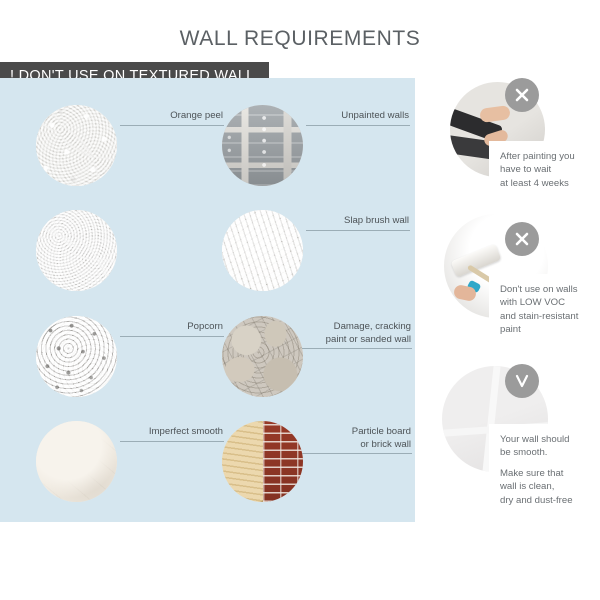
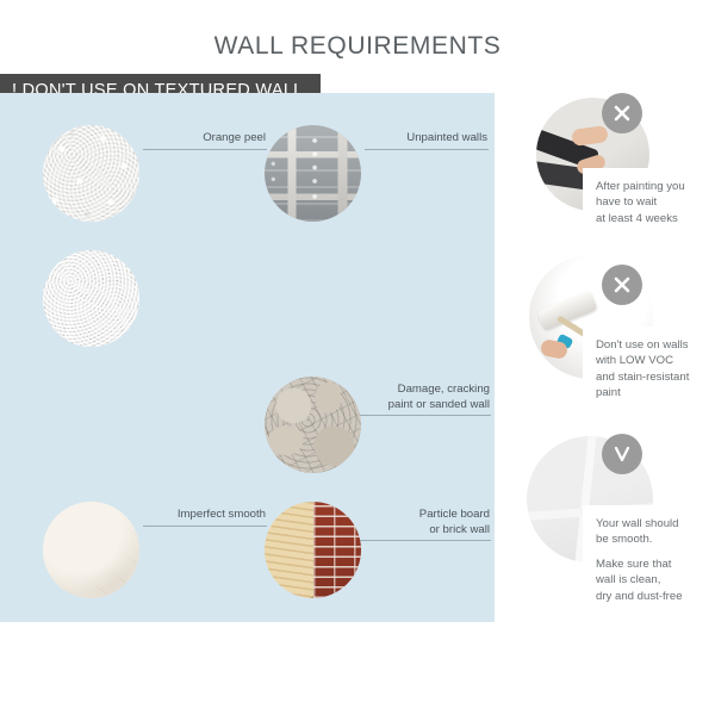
  WALL REQUIREMENTS
  ! DON'T USE ON TEXTURED WALL
  Orange pee
  Unpainted walls
- Slap brush wall
- Popcorn
  Damage, cracking
  paint or sanded wall
  Imperfect smooth
  Particle board
  or brick wall
  After painting you
  have to wait
  at least 4 weeks
  Don't use on walls
  with LOW VOC
  and stain-resistant
  paint
  Your wall should
  be smooth.
  Make sure that
  wall is clean,
  dry and dust-free
